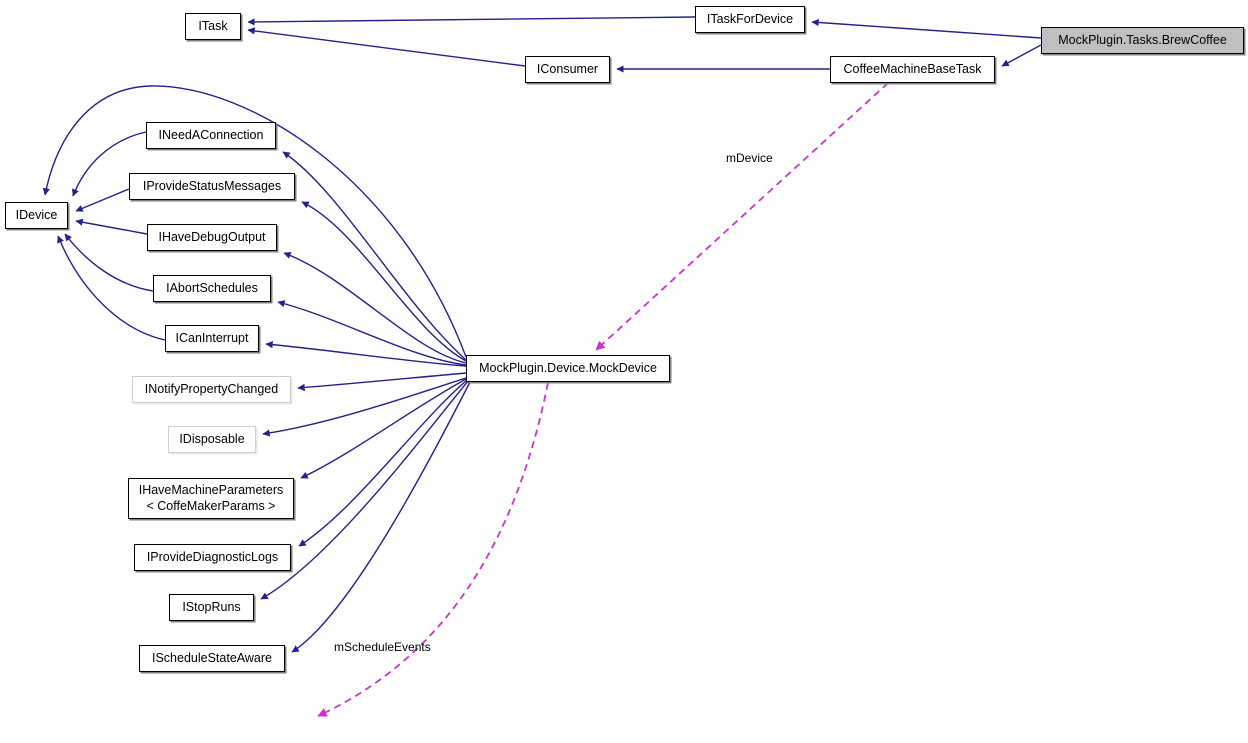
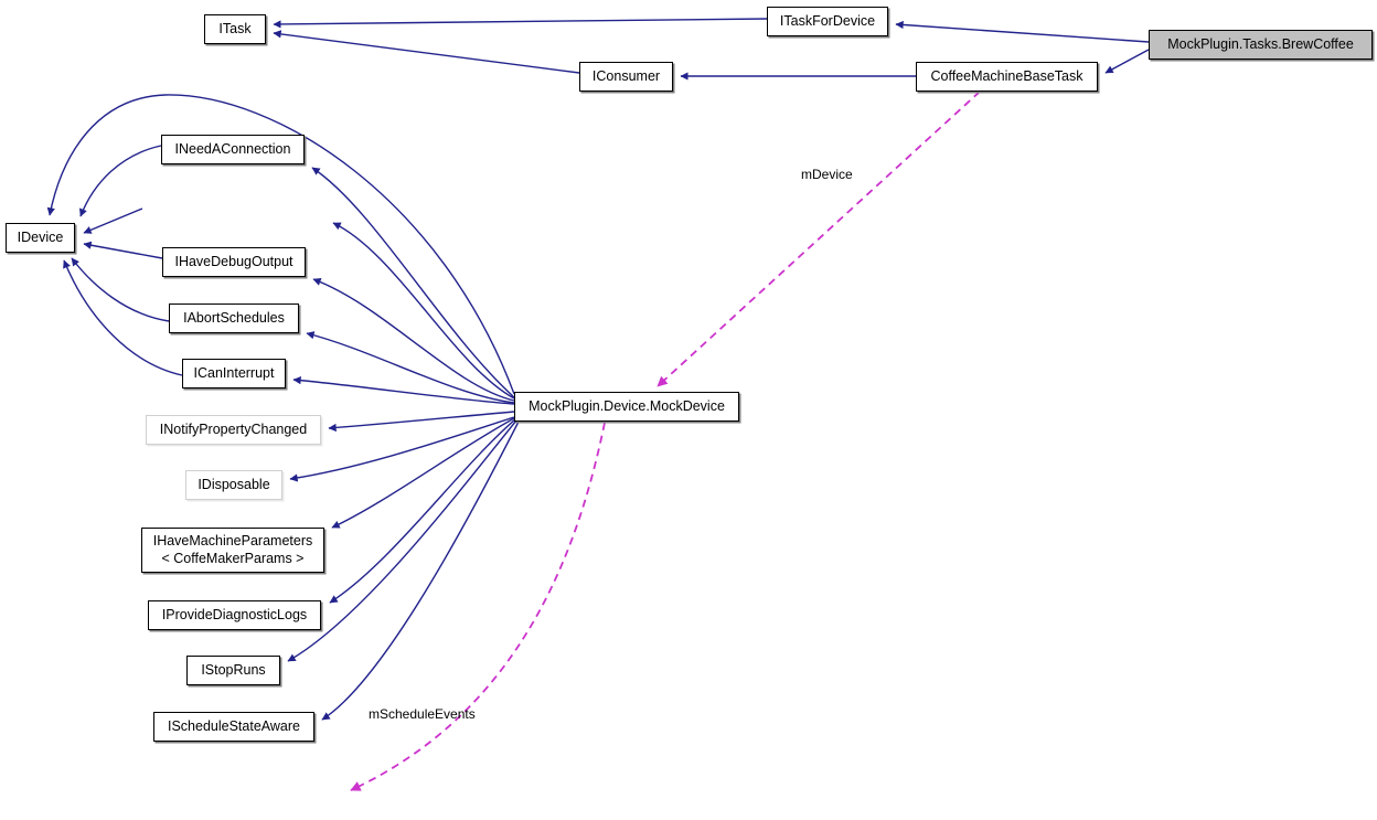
  ITask
  IConsumer
  ITaskForDevice
  CoffeeMachineBaseTask
  MockPlugin.Tasks.BrewCoffee
  IDevice
  INeedAConnection
- IProvideStatusMessages
  IHaveDebugOutput
  IAbortSchedules
  ICanInterrupt
  INotifyPropertyChanged
  IDisposable
  IHaveMachineParameters
  < CoffeMakerParams >
  IProvideDiagnosticLogs
  IStopRuns
  IScheduleStateAware
  MockPlugin.Device.MockDevice
  mDevice
  mScheduleEvents
